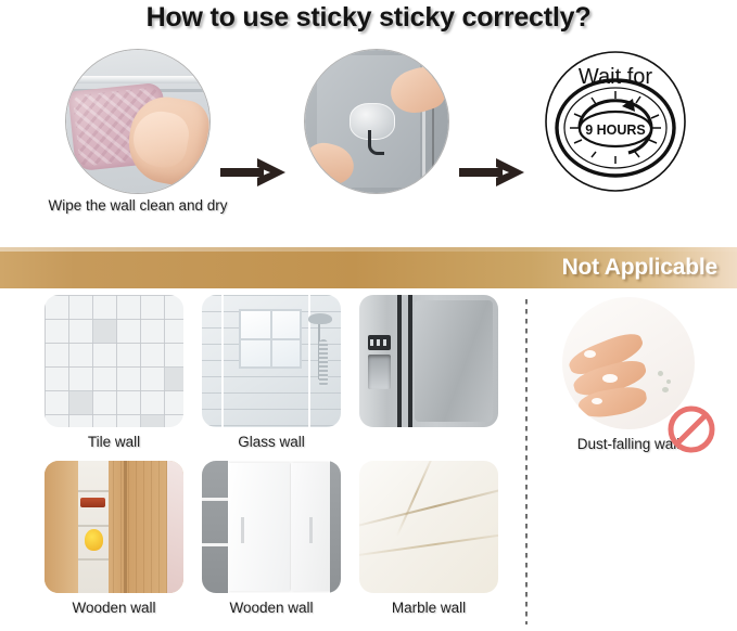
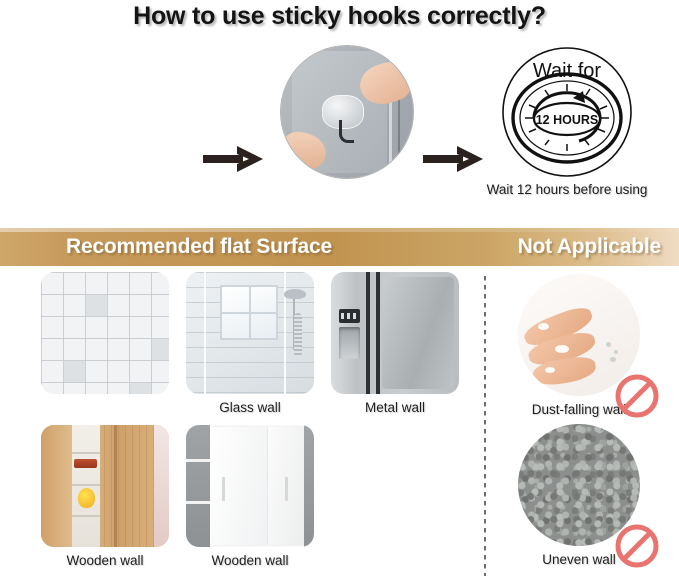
- How to use sticky sticky correctly?
+ How to use sticky hooks correctly?
- Wipe the wall clean and dry
- 9 HOURS
+ 12 HOURS
  Wait for
+ Wait 12 hours before using
+ Recommended flat Surface
  Not Applicable
- Tile wall
  Glass wall
+ Metal wall
  Wooden wall
  Wooden wall
- Marble wall
  Dust-falling wa
+ Uneven wall
